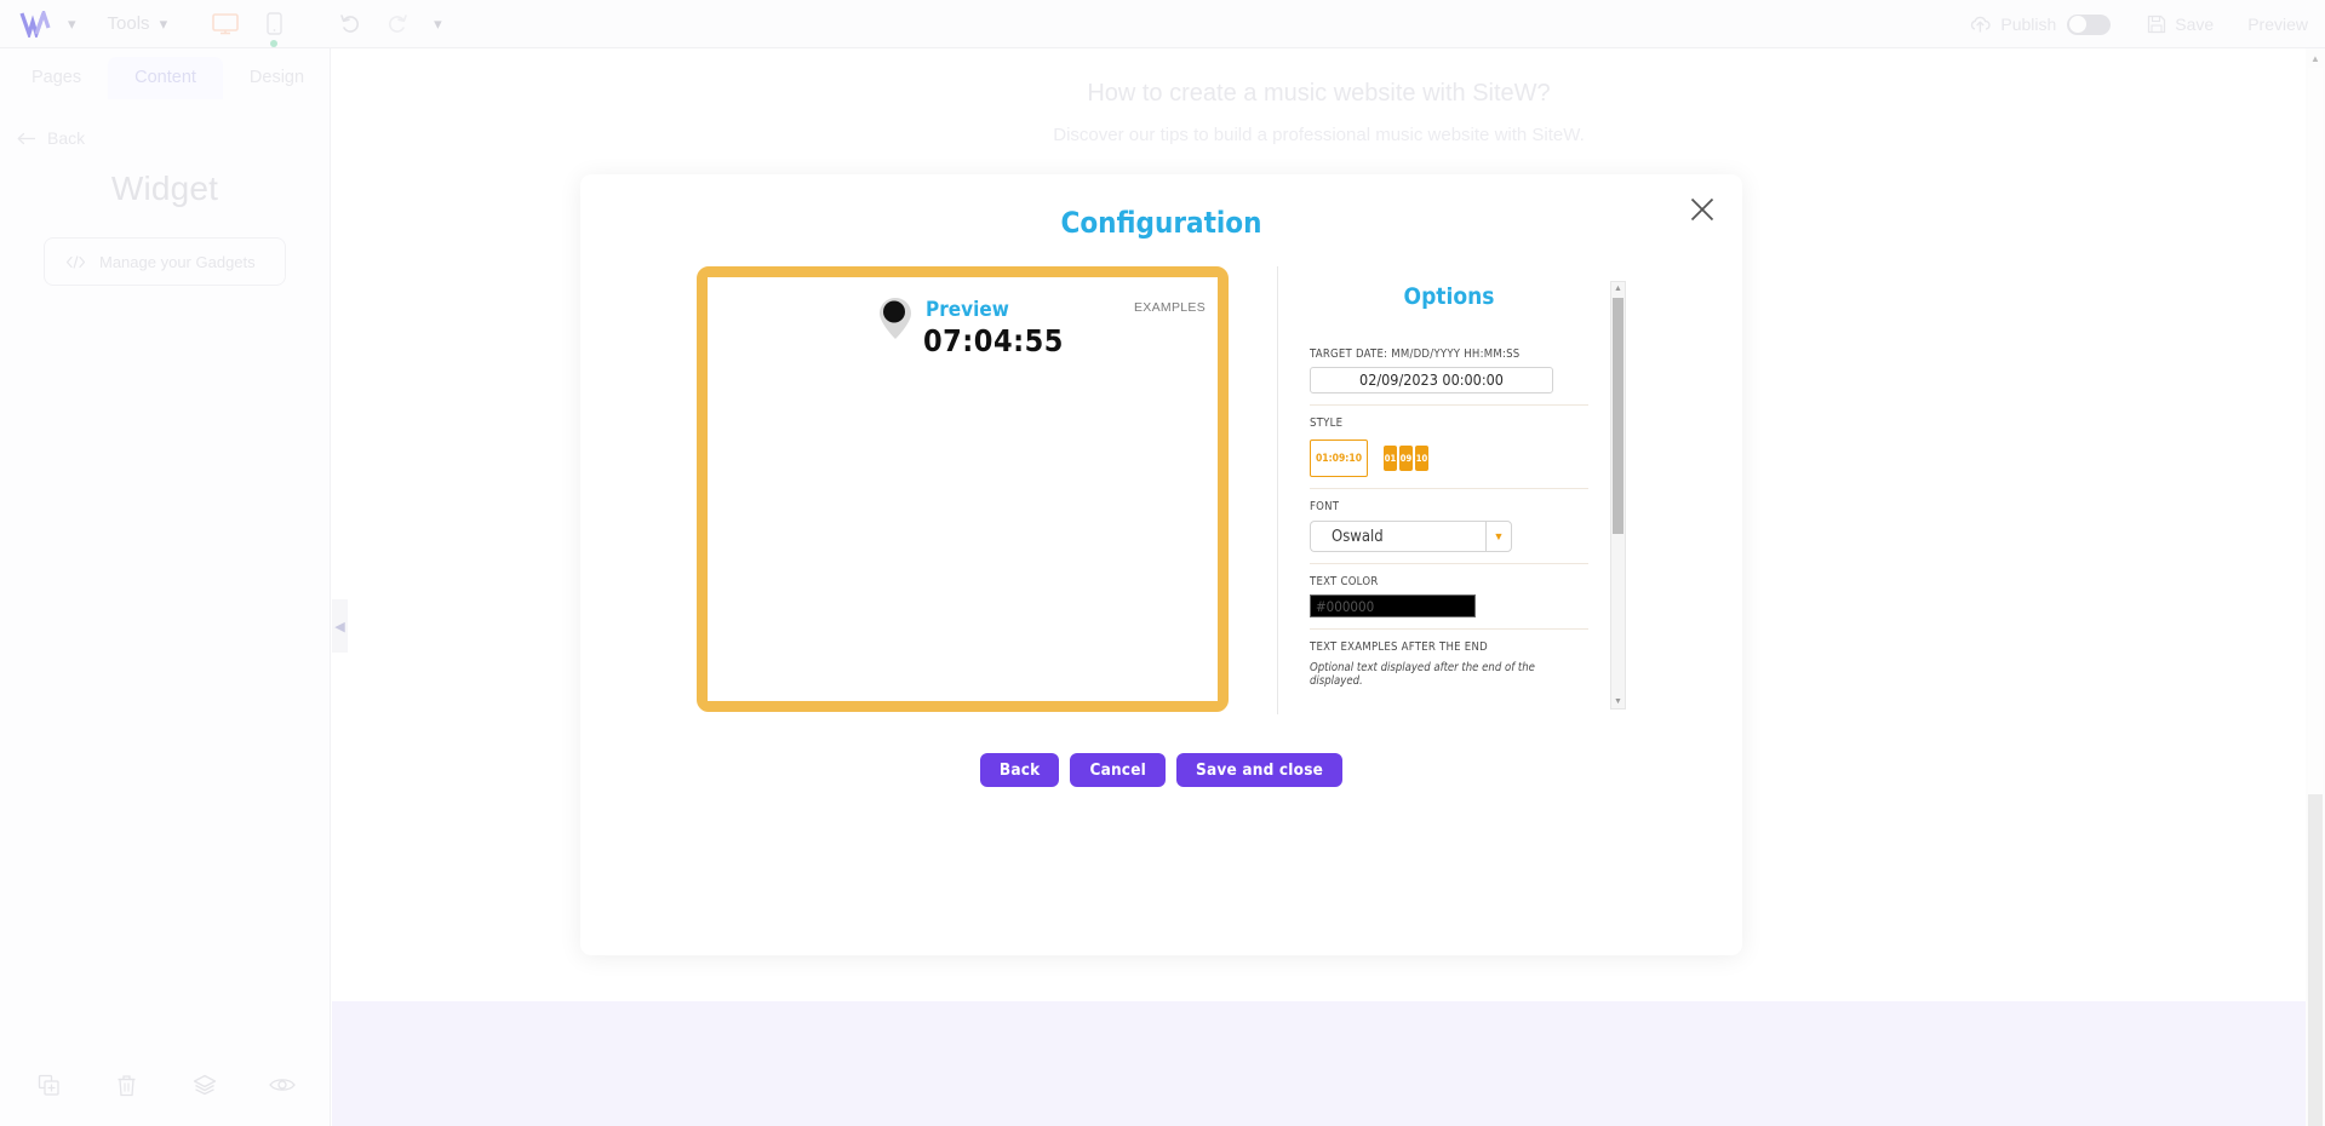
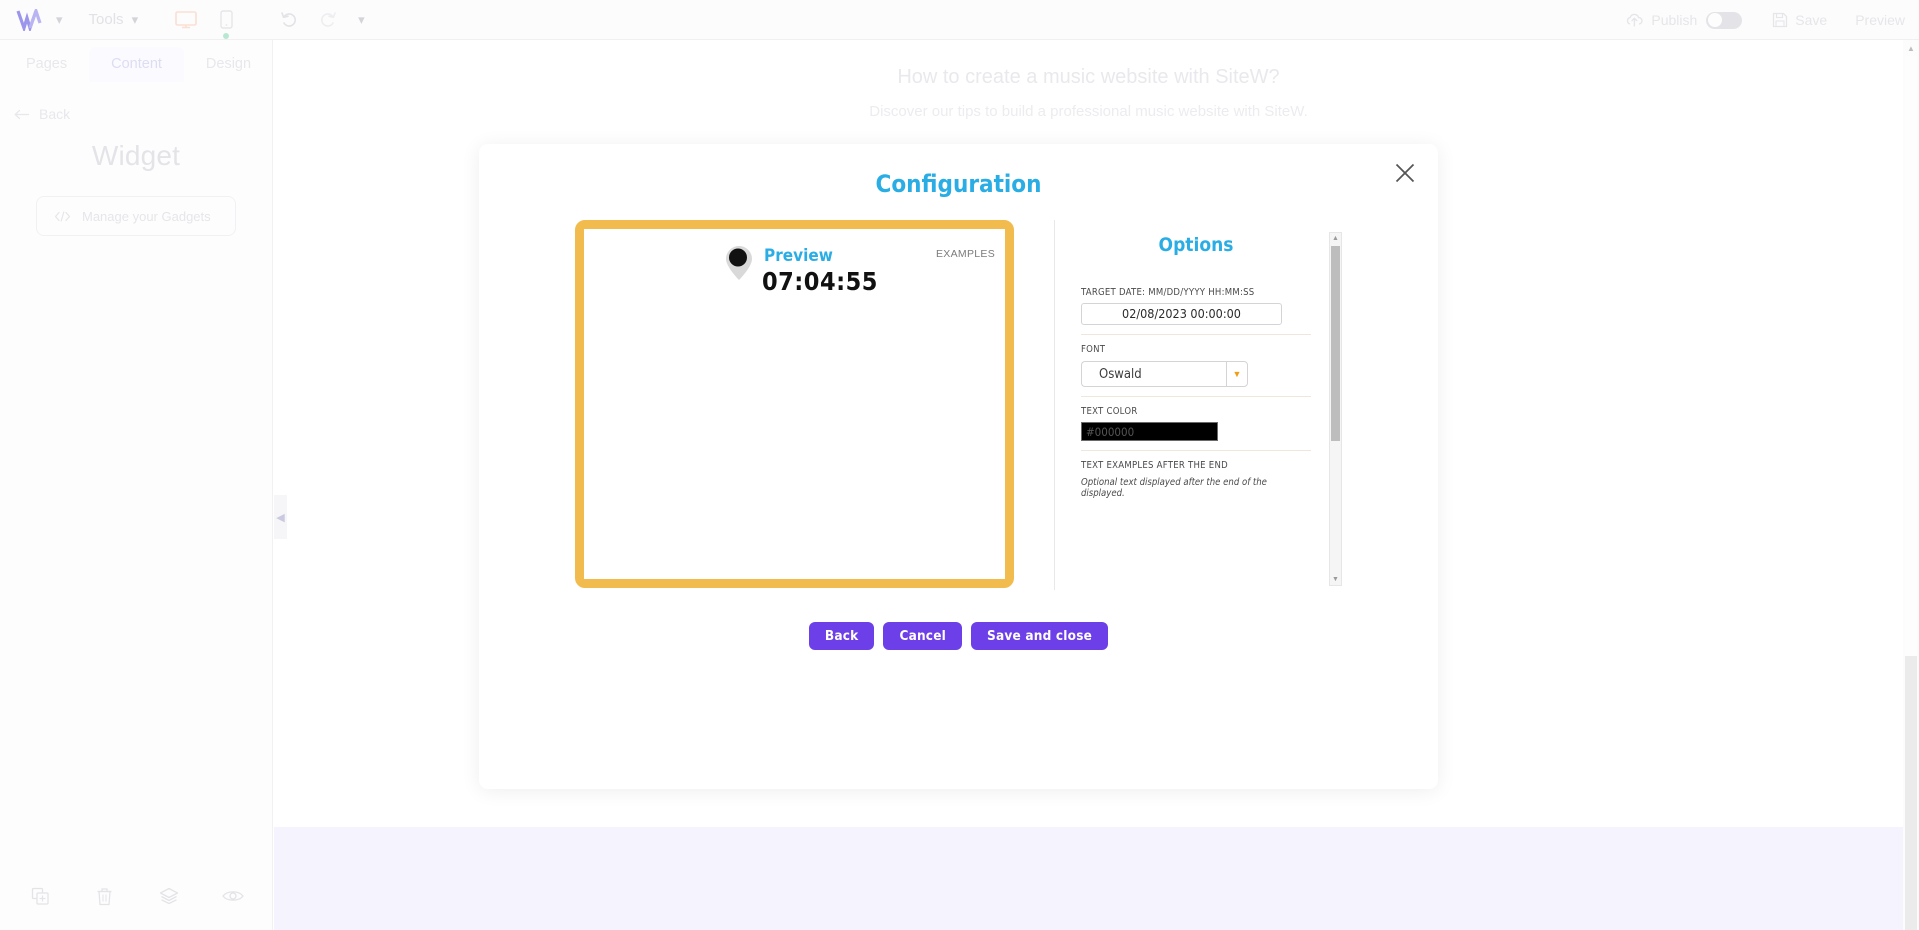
  ▾
  Tools
  ▾
  ▾
  Content
  Widget
  ◀
  ▲
  Configuration
  Preview
  EXAMPLES
  07:04:55
  Options
  TARGET DATE: MM/DD/YYYY HH:MM:SS
- 02/09/2023 00:00:00
+ 02/08/2023 00:00:00
- STYLE
- 01:09:10
- 01
- 09
- 10
  FONT
  Oswald
  ▼
  TEXT COLOR
  #000000
  TEXT EXAMPLES AFTER THE END
  Optional text displayed after the end of the displayed.
  Back
  Cancel
  Save and close
